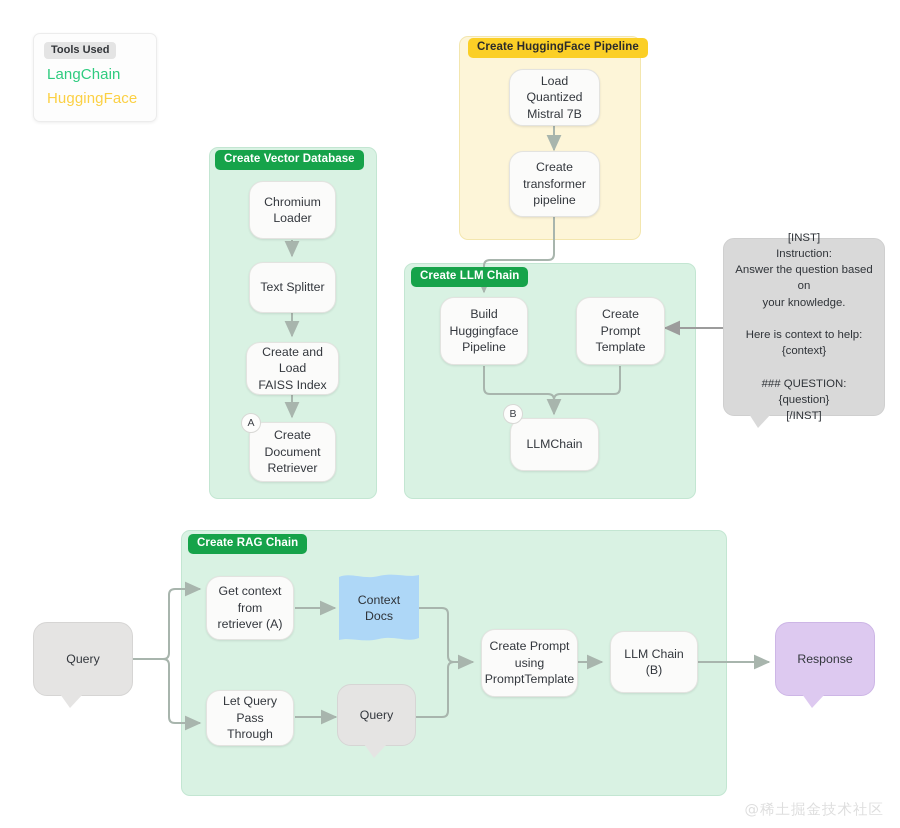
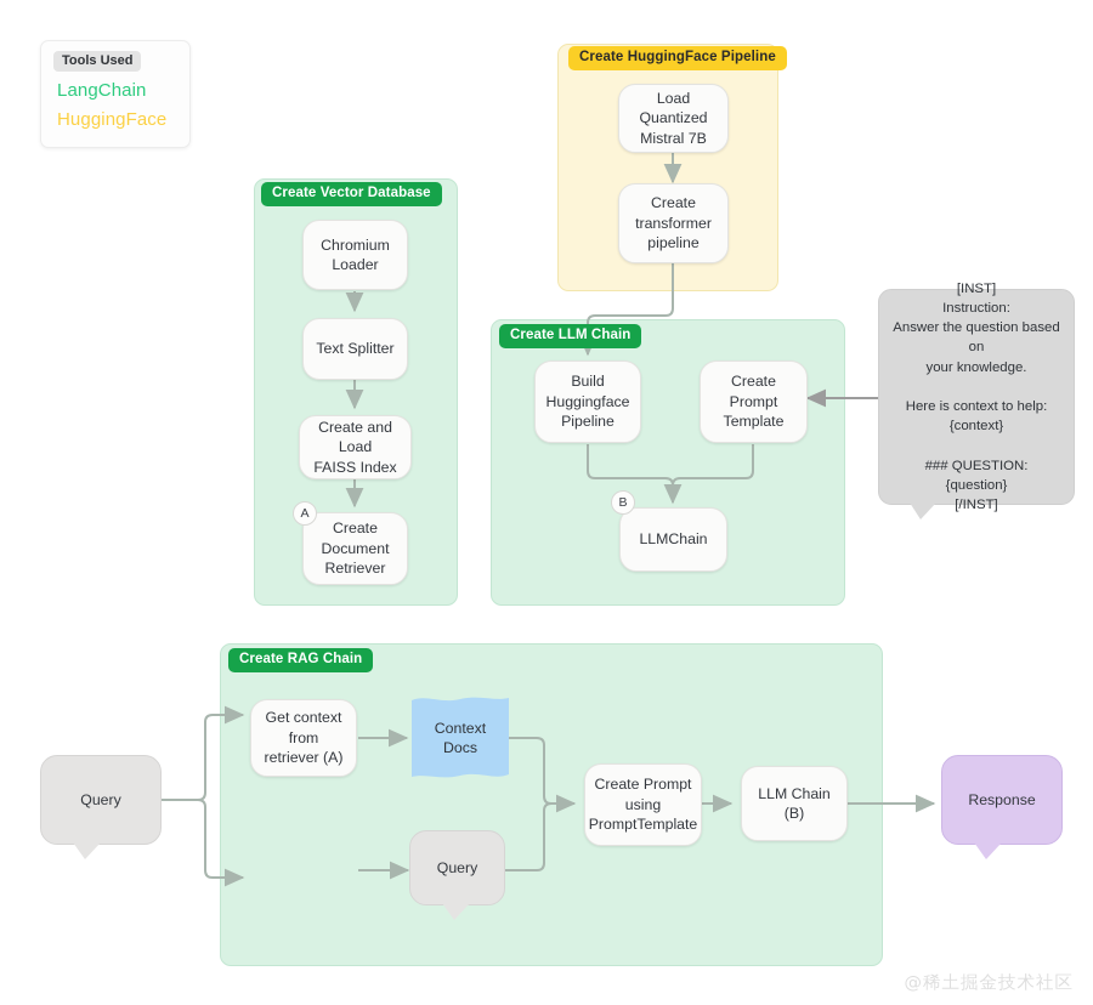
  Tools Used
  LangChain
  HuggingFace
  Create HuggingFace Pipeline
  Create Vector Database
  Create LLM Chain
  Create RAG Chain
  Chromium
  Loader
  Text Splitter
  Create and Load
  FAISS Index
  Create
  Document
  Retriever
  A
  Load Quantized
  Mistral 7B
  Create
  transformer
  pipeline
  Build
  Huggingface
  Pipeline
  Create Prompt
  Template
  LLMChain
  B
  [INST]
  Instruction:
  Answer the question based on
  your knowledge.
  Here is context to help:
  {context}
  ### QUESTION:
  {question}
  [/INST]
  Query
  Get context
  from
  retriever (A)
- Let Query Pass
- Through
  Context
  Docs
  Query
  Create Prompt
  using
  PromptTemplate
  LLM Chain (B)
  Response
  @稀土掘金技术社区
